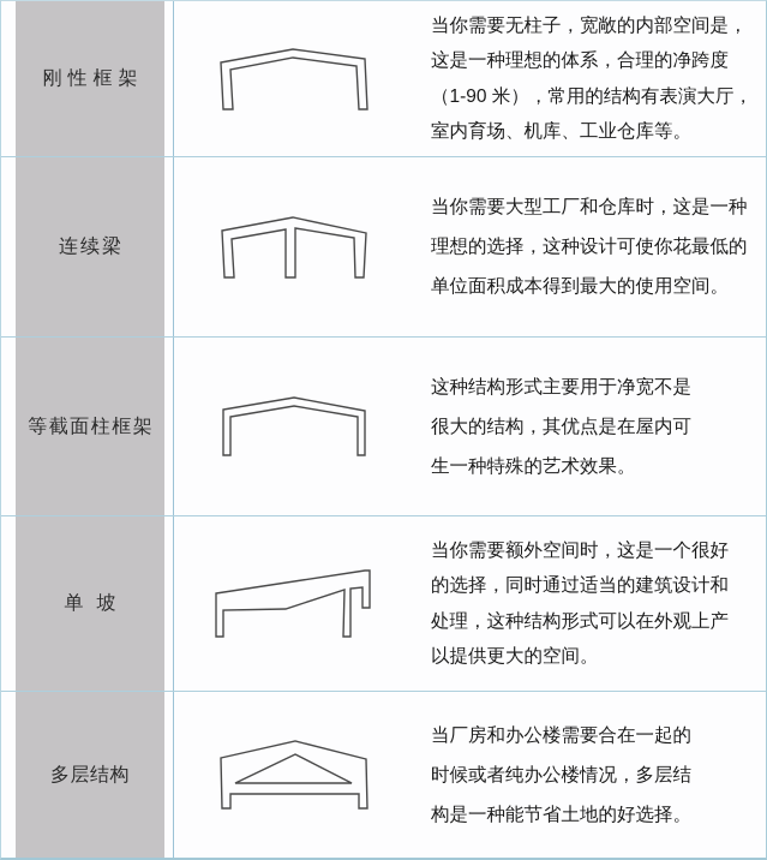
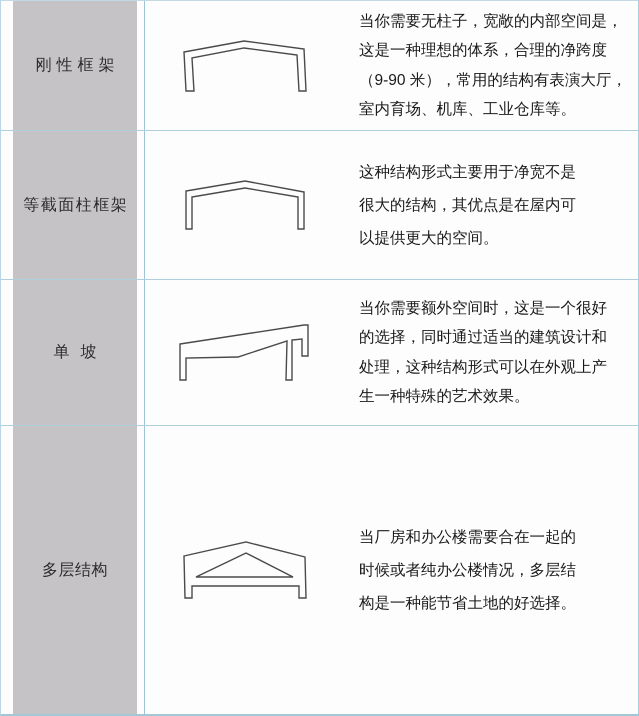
  刚性框架
  当你需要无柱子，宽敞的内部空间是，
  这是一种理想的体系，合理的净跨度
- （1-90 米），常用的结构有表演大厅，
+ （9-90 米），常用的结构有表演大厅，
  室内育场、机库、工业仓库等。
- 连续梁
- 当你需要大型工厂和仓库时，这是一种
- 理想的选择，这种设计可使你花最低的
- 单位面积成本得到最大的使用空间。
  等截面柱框架
  这种结构形式主要用于净宽不是
  很大的结构，其优点是在屋内可
- 生一种特殊的艺术效果。
+ 以提供更大的空间。
  单坡
  当你需要额外空间时，这是一个很好
  的选择，同时通过适当的建筑设计和
  处理，这种结构形式可以在外观上产
- 以提供更大的空间。
+ 生一种特殊的艺术效果。
  多层结构
  当厂房和办公楼需要合在一起的
  时候或者纯办公楼情况，多层结
  构是一种能节省土地的好选择。
